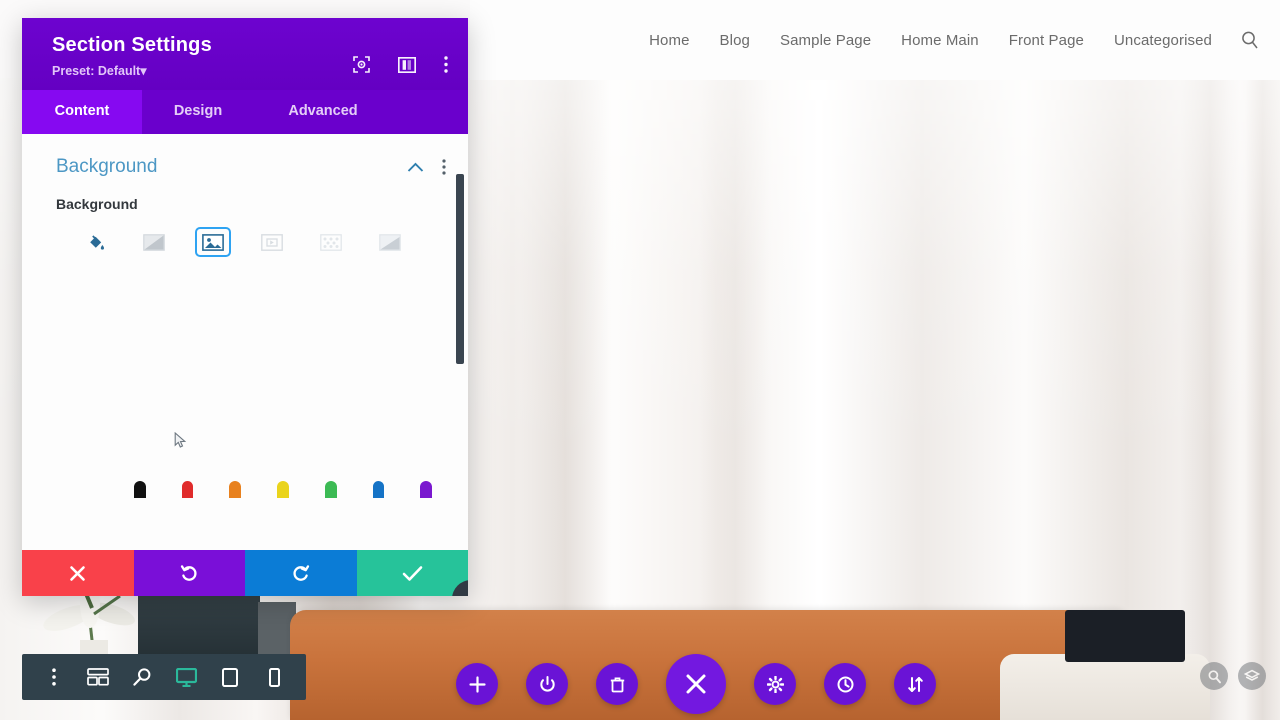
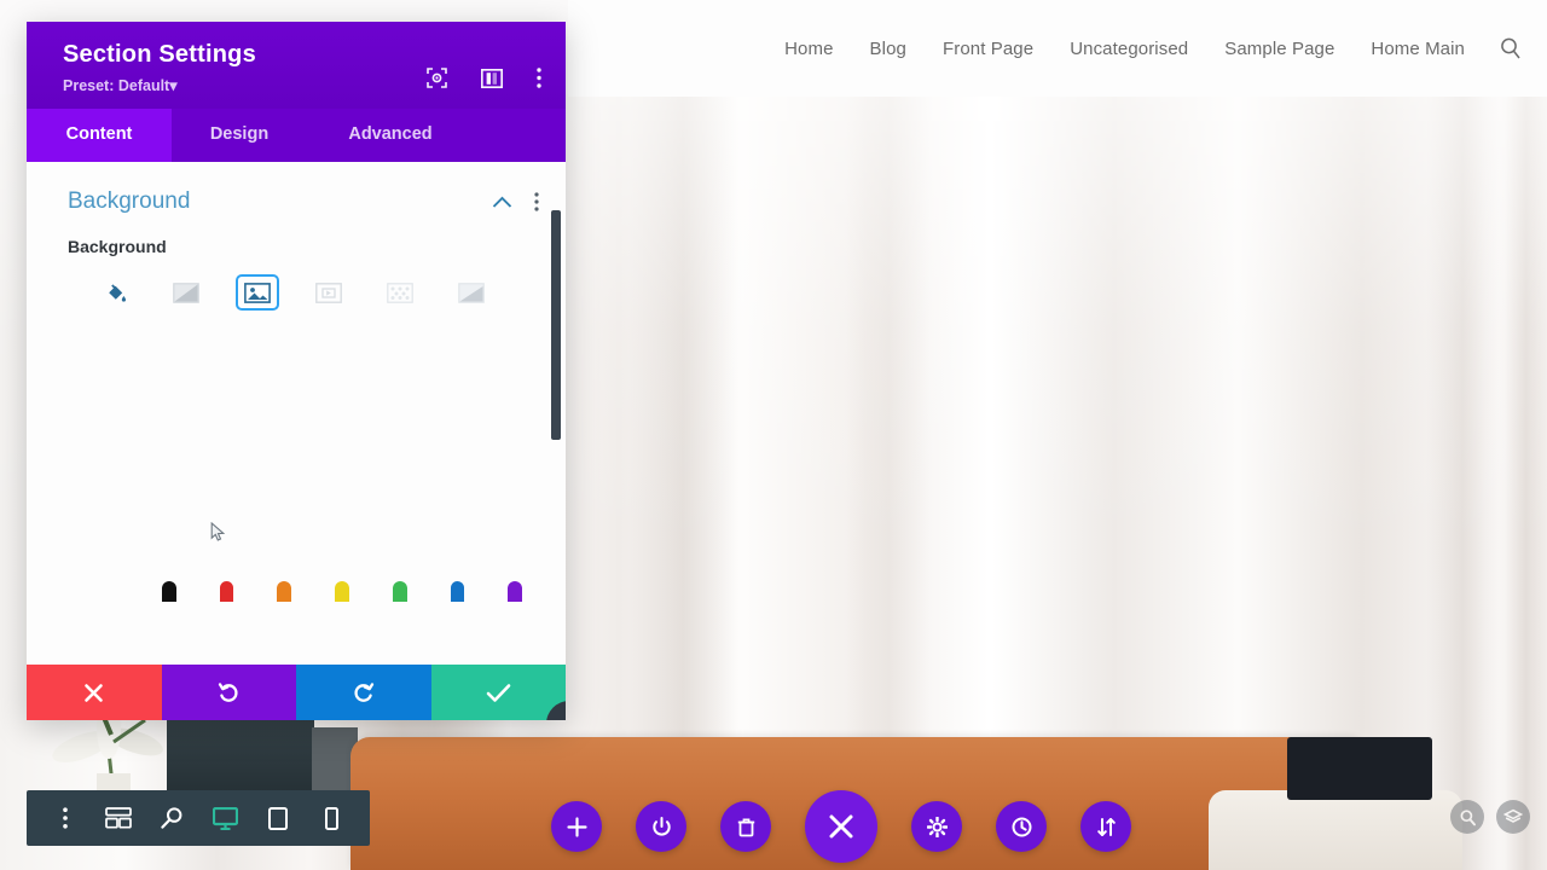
  Home
  Blog
- Sample Page
+ Front Page
- Home Main
+ Uncategorised
- Front Page
+ Sample Page
- Uncategorised
+ Home Main
  Section Settings
  Preset: Default▾
  Content
  Design
  Advanced
  Background
  Background
